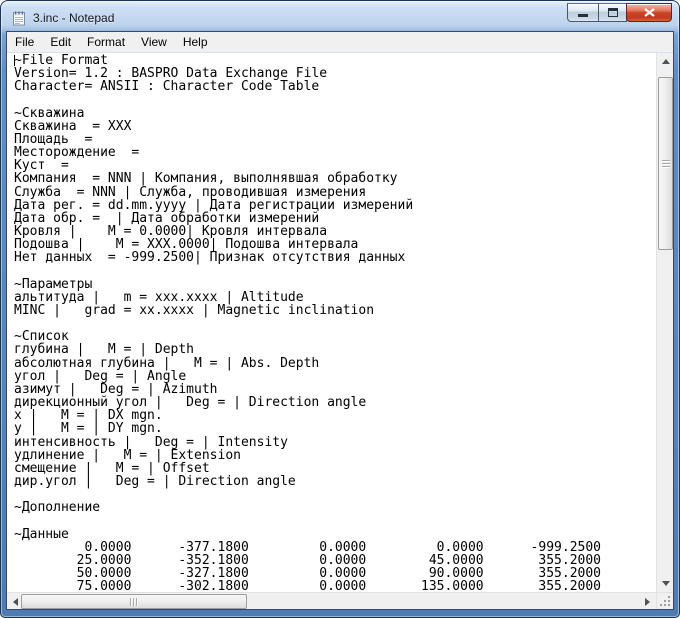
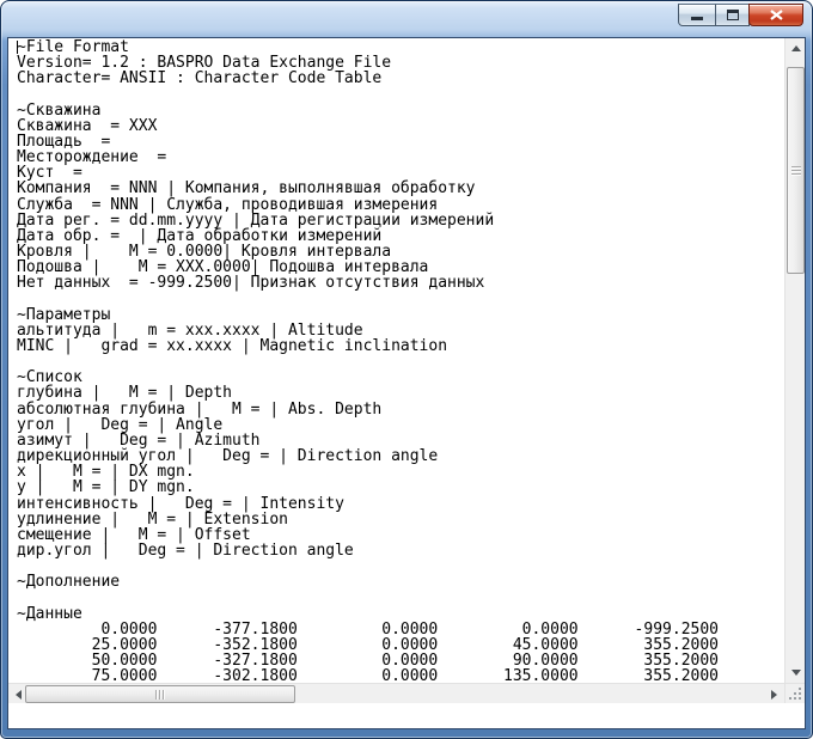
- 3.inc - Notepad
- File
- Edit
- Format
- View
- Help
  ~File Format
  Version= 1.2 : BASPRO Data Exchange File
  Character= ANSII : Character Code Table
  ~Скважина
  Скважина = XXX
  Площадь =
  Месторождение =
  Куст =
  Компания = NNN | Компания, выполнявшая обработку
  Служба = NNN | Служба, проводившая измерения
  Дата рег. = dd.mm.yyyy | Дата регистрации измерений
  Дата обр. = | Дата обработки измерений
  Кровля | M = 0.0000| Кровля интервала
  Подошва | M = XXX.0000| Подошва интервала
  Нет данных = -999.2500| Признак отсутствия данных
  ~Параметры
  альтитуда | m = xxx.xxxx | Altitude
  MINC | grad = xx.xxxx | Magnetic inclination
  ~Список
  глубина | M = | Depth
  абсолютная глубина | M = | Abs. Depth
  угол | Deg = | Angle
  азимут | Deg = | Azimuth
  дирекционный угол | Deg = | Direction angle
  x | M = | DX mgn.
  y | M = | DY mgn.
  интенсивность | Deg = | Intensity
  удлинение | M = | Extension
  смещение | M = | Offset
  дир.угол | Deg = | Direction angle
  ~Дополнение
  ~Данные
  0.0000 -377.1800 0.0000 0.0000 -999.2500
  25.0000 -352.1800 0.0000 45.0000 355.2000
  50.0000 -327.1800 0.0000 90.0000 355.2000
  75.0000 -302.1800 0.0000 135.0000 355.2000
